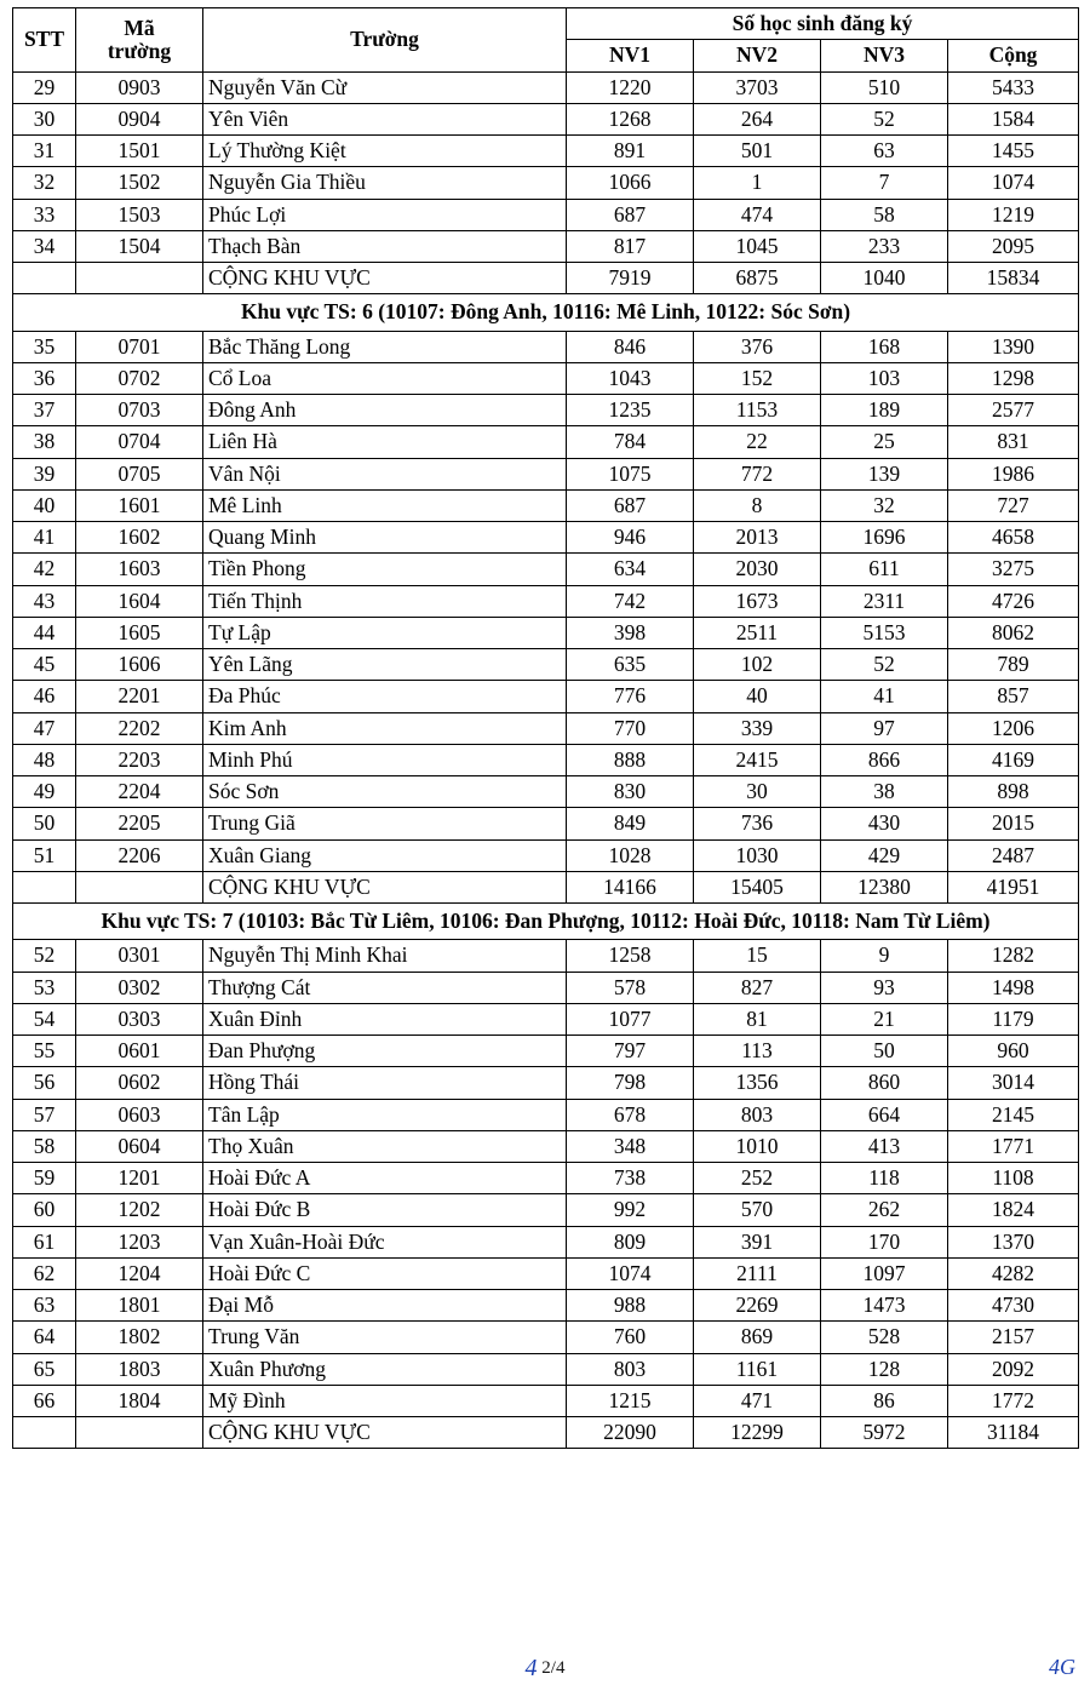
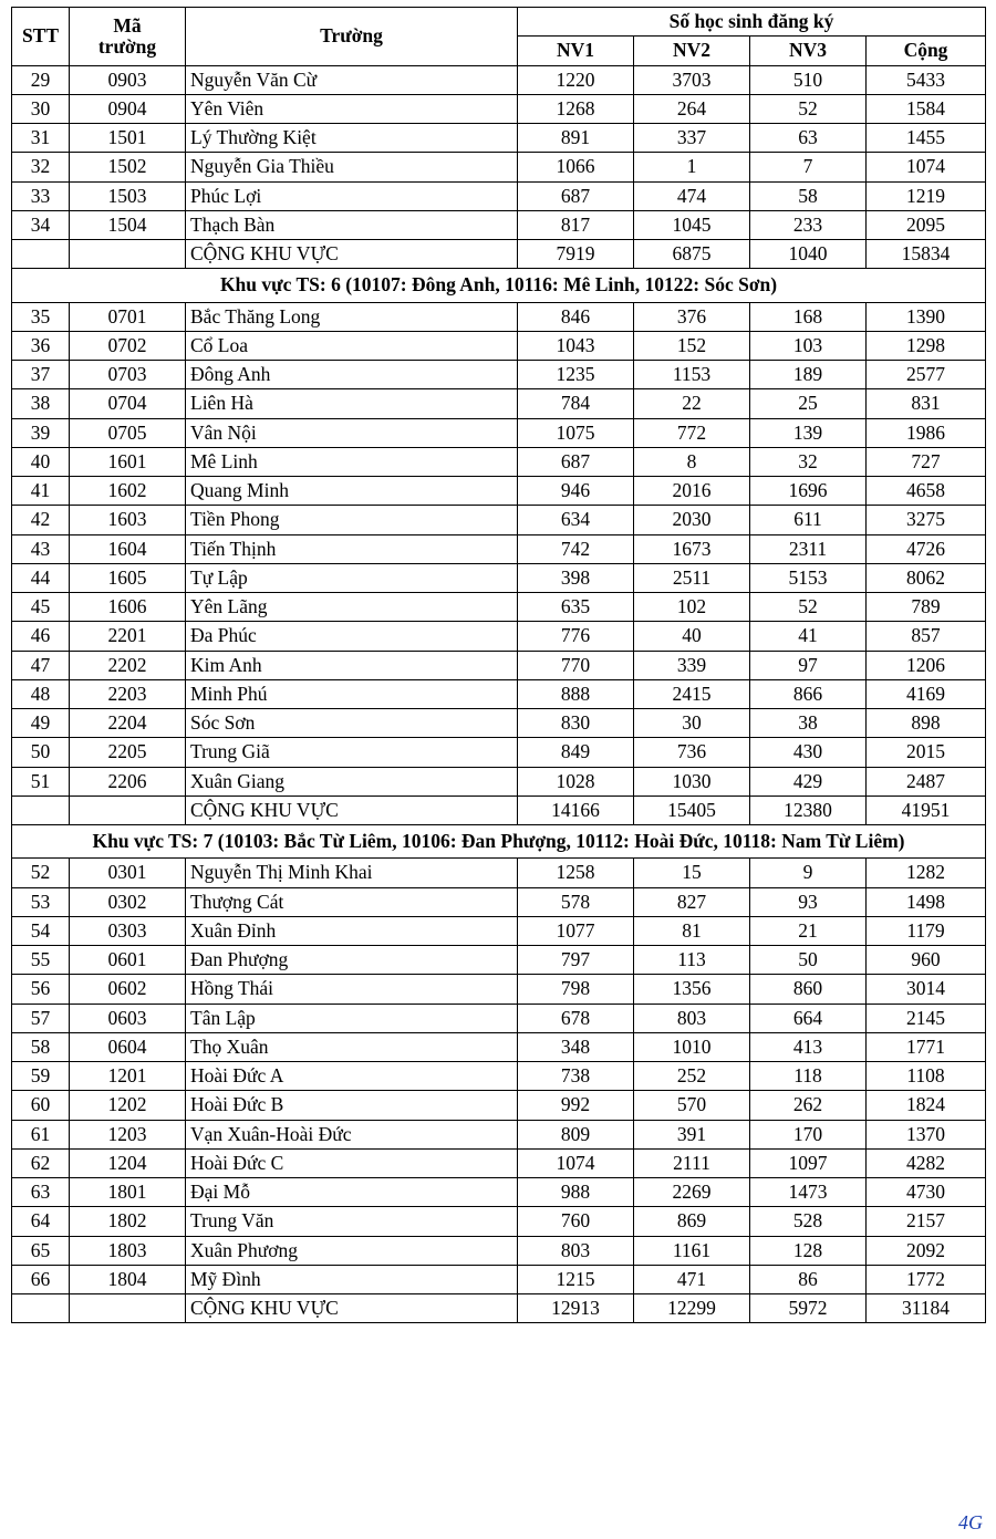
  STT	Mã trường	Trường	Số học sinh đăng ký
  NV1	NV2	NV3	Cộng
  29	0903	Nguyễn Văn Cừ	1220	3703	510	5433
  30	0904	Yên Viên	1268	264	52	1584
- 31	1501	Lý Thường Kiệt	891	501	63	1455
+ 31	1501	Lý Thường Kiệt	891	337	63	1455
  32	1502	Nguyễn Gia Thiều	1066	1	7	1074
  33	1503	Phúc Lợi	687	474	58	1219
  34	1504	Thạch Bàn	817	1045	233	2095
  		CỘNG KHU VỰC	7919	6875	1040	15834
  Khu vực TS: 6 (10107: Đông Anh, 10116: Mê Linh, 10122: Sóc Sơn)
  35	0701	Bắc Thăng Long	846	376	168	1390
  36	0702	Cổ Loa	1043	152	103	1298
  37	0703	Đông Anh	1235	1153	189	2577
  38	0704	Liên Hà	784	22	25	831
  39	0705	Vân Nội	1075	772	139	1986
  40	1601	Mê Linh	687	8	32	727
- 41	1602	Quang Minh	946	2013	1696	4658
+ 41	1602	Quang Minh	946	2016	1696	4658
  42	1603	Tiền Phong	634	2030	611	3275
  43	1604	Tiến Thịnh	742	1673	2311	4726
  44	1605	Tự Lập	398	2511	5153	8062
  45	1606	Yên Lãng	635	102	52	789
  46	2201	Đa Phúc	776	40	41	857
  47	2202	Kim Anh	770	339	97	1206
  48	2203	Minh Phú	888	2415	866	4169
  49	2204	Sóc Sơn	830	30	38	898
  50	2205	Trung Giã	849	736	430	2015
  51	2206	Xuân Giang	1028	1030	429	2487
  		CỘNG KHU VỰC	14166	15405	12380	41951
  Khu vực TS: 7 (10103: Bắc Từ Liêm, 10106: Đan Phượng, 10112: Hoài Đức, 10118: Nam Từ Liêm)
  52	0301	Nguyễn Thị Minh Khai	1258	15	9	1282
  53	0302	Thượng Cát	578	827	93	1498
  54	0303	Xuân Đỉnh	1077	81	21	1179
  55	0601	Đan Phượng	797	113	50	960
  56	0602	Hồng Thái	798	1356	860	3014
  57	0603	Tân Lập	678	803	664	2145
  58	0604	Thọ Xuân	348	1010	413	1771
  59	1201	Hoài Đức A	738	252	118	1108
  60	1202	Hoài Đức B	992	570	262	1824
  61	1203	Vạn Xuân-Hoài Đức	809	391	170	1370
  62	1204	Hoài Đức C	1074	2111	1097	4282
  63	1801	Đại Mỗ	988	2269	1473	4730
  64	1802	Trung Văn	760	869	528	2157
  65	1803	Xuân Phương	803	1161	128	2092
  66	1804	Mỹ Đình	1215	471	86	1772
- 		CỘNG KHU VỰC	22090	12299	5972	31184
+ 		CỘNG KHU VỰC	12913	12299	5972	31184
- 4 2/4
  4G
